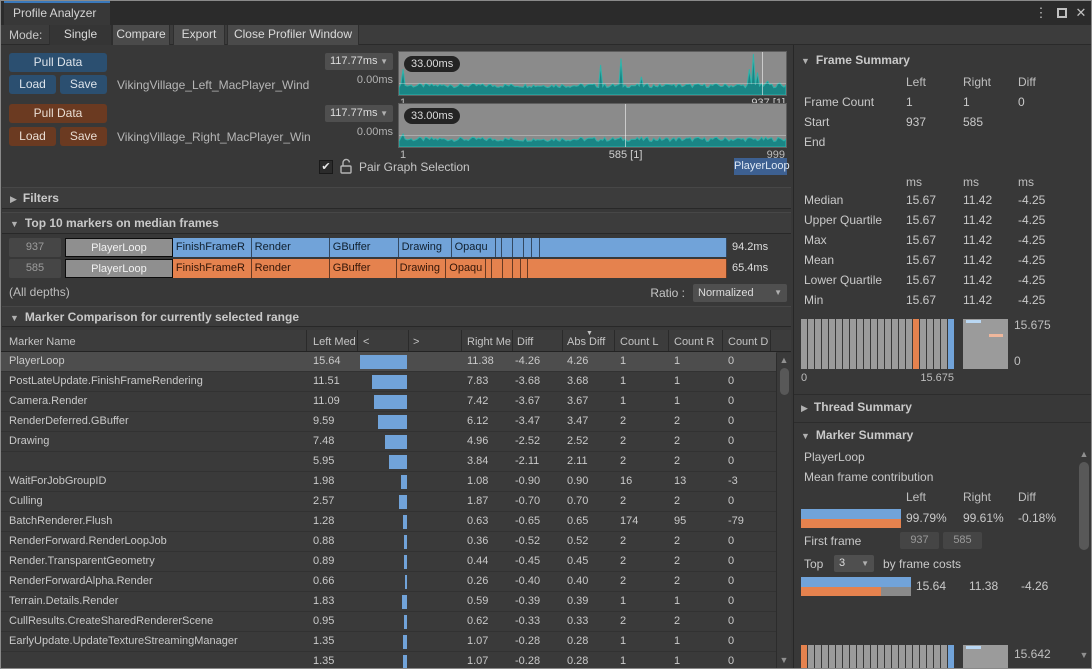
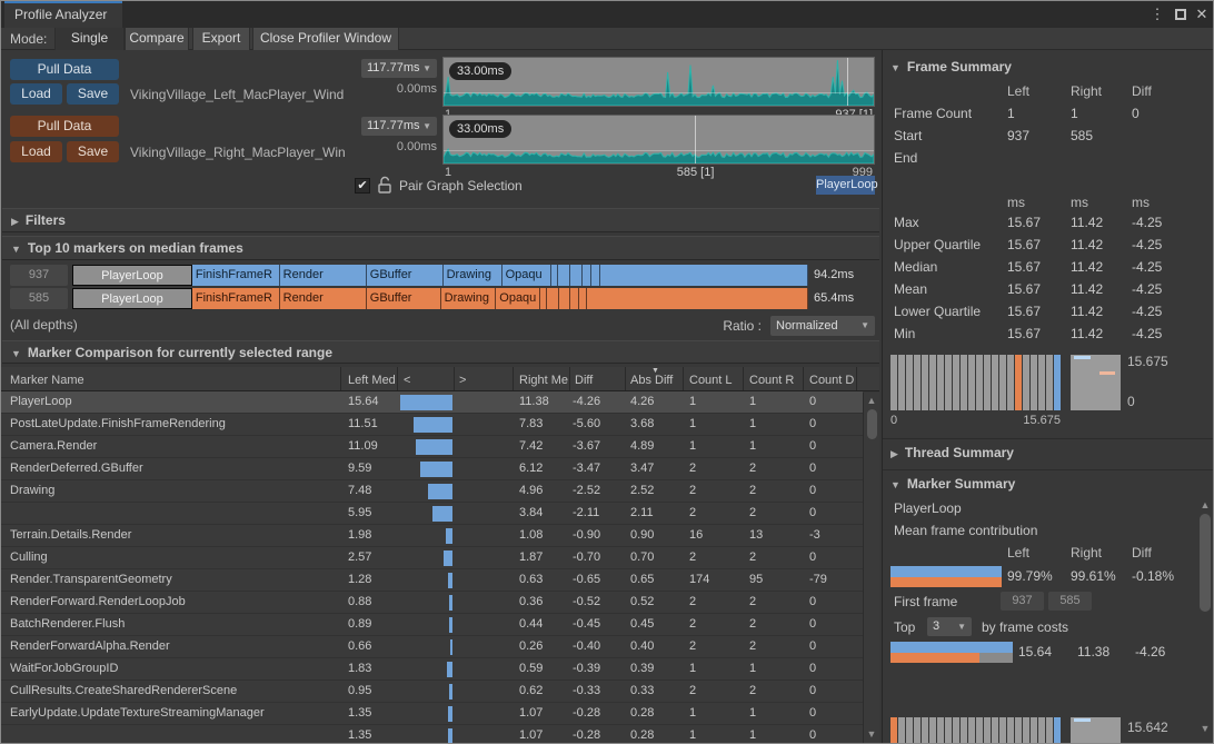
  Profile Analyzer
  ⋮
  ✕
  Mode:
  Single
  Compare
  Export
  Close Profiler Window
  Pull Data
  Load
  Save
  VikingVillage_Left_MacPlayer_Wind
  117.77ms
  ▼
  0.00ms
  33.00ms
  Pull Data
  Load
  Save
  VikingVillage_Right_MacPlayer_Win
  117.77ms
  ▼
  0.00ms
  33.00ms
  1
  585 [1]
  999
  ✔
  Pair Graph Selection
  PlayerLoop
  ▶ Filters
  ▼ Top 10 markers on median frames
  937
  PlayerLoop
  FinishFrameR
  Render
  GBuffer
  Drawing
  Opaqu
  94.2ms
  585
  PlayerLoop
  FinishFrameR
  Render
  GBuffer
  Drawing
  Opaqu
  65.4ms
  (All depths)
  Ratio :
  Normalized
  ▼
  ▼ Marker Comparison for currently selected range
  Marker Name
  Left Med
  <
  >
  Right Me
  Diff
  Abs Diff
  Count L
  Count R
  Count D
  PlayerLoop
  15.64
  11.38
  -4.26
  4.26
  1
  1
  0
  PostLateUpdate.FinishFrameRendering
  11.51
  7.83
- -3.68
+ -5.60
  3.68
  1
  1
  0
  Camera.Render
  11.09
  7.42
  -3.67
- 3.67
+ 4.89
  1
  1
  0
  RenderDeferred.GBuffer
  9.59
  6.12
  -3.47
  3.47
  2
  2
  0
  Drawing
  7.48
  4.96
  -2.52
  2.52
  2
  2
  0
  5.95
  3.84
  -2.11
  2.11
  2
  2
  0
- WaitForJobGroupID
+ Terrain.Details.Render
  1.98
  1.08
  -0.90
  0.90
  16
  13
  -3
  Culling
  2.57
  1.87
  -0.70
  0.70
  2
  2
  0
- BatchRenderer.Flush
+ Render.TransparentGeometry
  1.28
  0.63
  -0.65
  0.65
  174
  95
  -79
  RenderForward.RenderLoopJob
  0.88
  0.36
  -0.52
  0.52
  2
  2
  0
- Render.TransparentGeometry
+ BatchRenderer.Flush
  0.89
  0.44
  -0.45
  0.45
  2
  2
  0
  RenderForwardAlpha.Render
  0.66
  0.26
  -0.40
  0.40
  2
  2
  0
- Terrain.Details.Render
+ WaitForJobGroupID
  1.83
  0.59
  -0.39
  0.39
  1
  1
  0
  CullResults.CreateSharedRendererScene
  0.95
  0.62
  -0.33
  0.33
  2
  2
  0
  EarlyUpdate.UpdateTextureStreamingManager
  1.35
  1.07
  -0.28
  0.28
  1
  1
  0
  1.35
  1.07
  -0.28
  0.28
  1
  1
  0
  ▲
  ▼
  ▼ Frame Summary
  Left
  Right
  Diff
  Frame Count
  1
  1
  0
  Start
  937
  585
  End
  ms
  ms
  ms
- Median
+ Max
  15.67
  11.42
  -4.25
  Upper Quartile
  15.67
  11.42
  -4.25
- Max
+ Median
  15.67
  11.42
  -4.25
  Mean
  15.67
  11.42
  -4.25
  Lower Quartile
  15.67
  11.42
  -4.25
  Min
  15.67
  11.42
  -4.25
  0
  15.675
  15.675
  0
  ▶ Thread Summary
  ▼ Marker Summary
  PlayerLoop
  Mean frame contribution
  Left
  Right
  Diff
  99.79%
  99.61%
  -0.18%
  First frame
  937
  585
  Top
  3
  ▼
  by frame costs
  15.64
  11.38
  -4.26
  15.642
  ▲
  ▼
